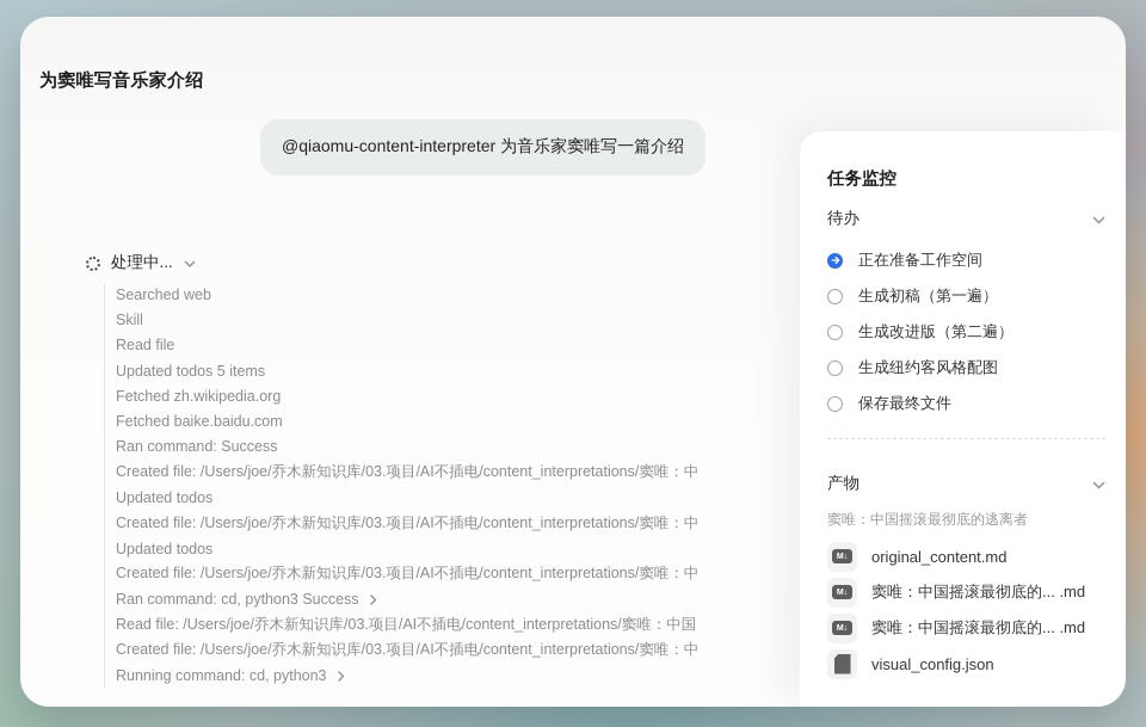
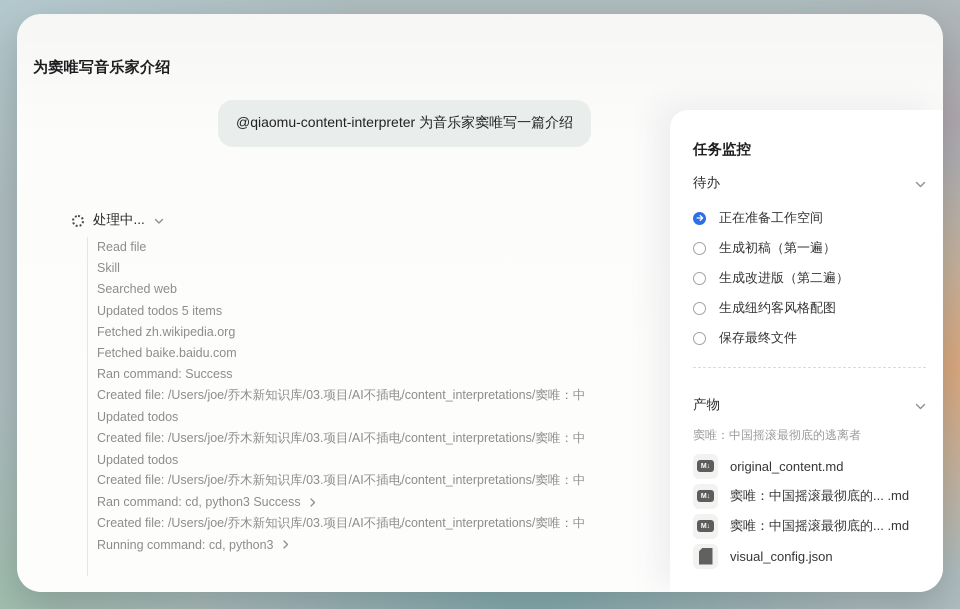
  为窦唯写音乐家介绍
  @qiaomu-content-interpreter 为音乐家窦唯写一篇介绍
  处理中...
- Searched web
+ Read file
  Skill
- Read file
+ Searched web
  Updated todos 5 items
  Fetched zh.wikipedia.org
  Fetched baike.baidu.com
  Ran command: Success
  Created file: /Users/joe/乔木新知识库/03.项目/AI不插电/content_interpretations/窦唯：中
  Updated todos
  Created file: /Users/joe/乔木新知识库/03.项目/AI不插电/content_interpretations/窦唯：中
  Updated todos
  Created file: /Users/joe/乔木新知识库/03.项目/AI不插电/content_interpretations/窦唯：中
  Ran command: cd, python3 Success
- Read file: /Users/joe/乔木新知识库/03.项目/AI不插电/content_interpretations/窦唯：中国
  Created file: /Users/joe/乔木新知识库/03.项目/AI不插电/content_interpretations/窦唯：中
  Running command: cd, python3
  任务监控
  待办
  正在准备工作空间
  生成初稿（第一遍）
  生成改进版（第二遍）
  生成纽约客风格配图
  保存最终文件
  产物
  窦唯：中国摇滚最彻底的逃离者
  original_content.md
  窦唯：中国摇滚最彻底的... .md
  窦唯：中国摇滚最彻底的... .md
  visual_config.json
